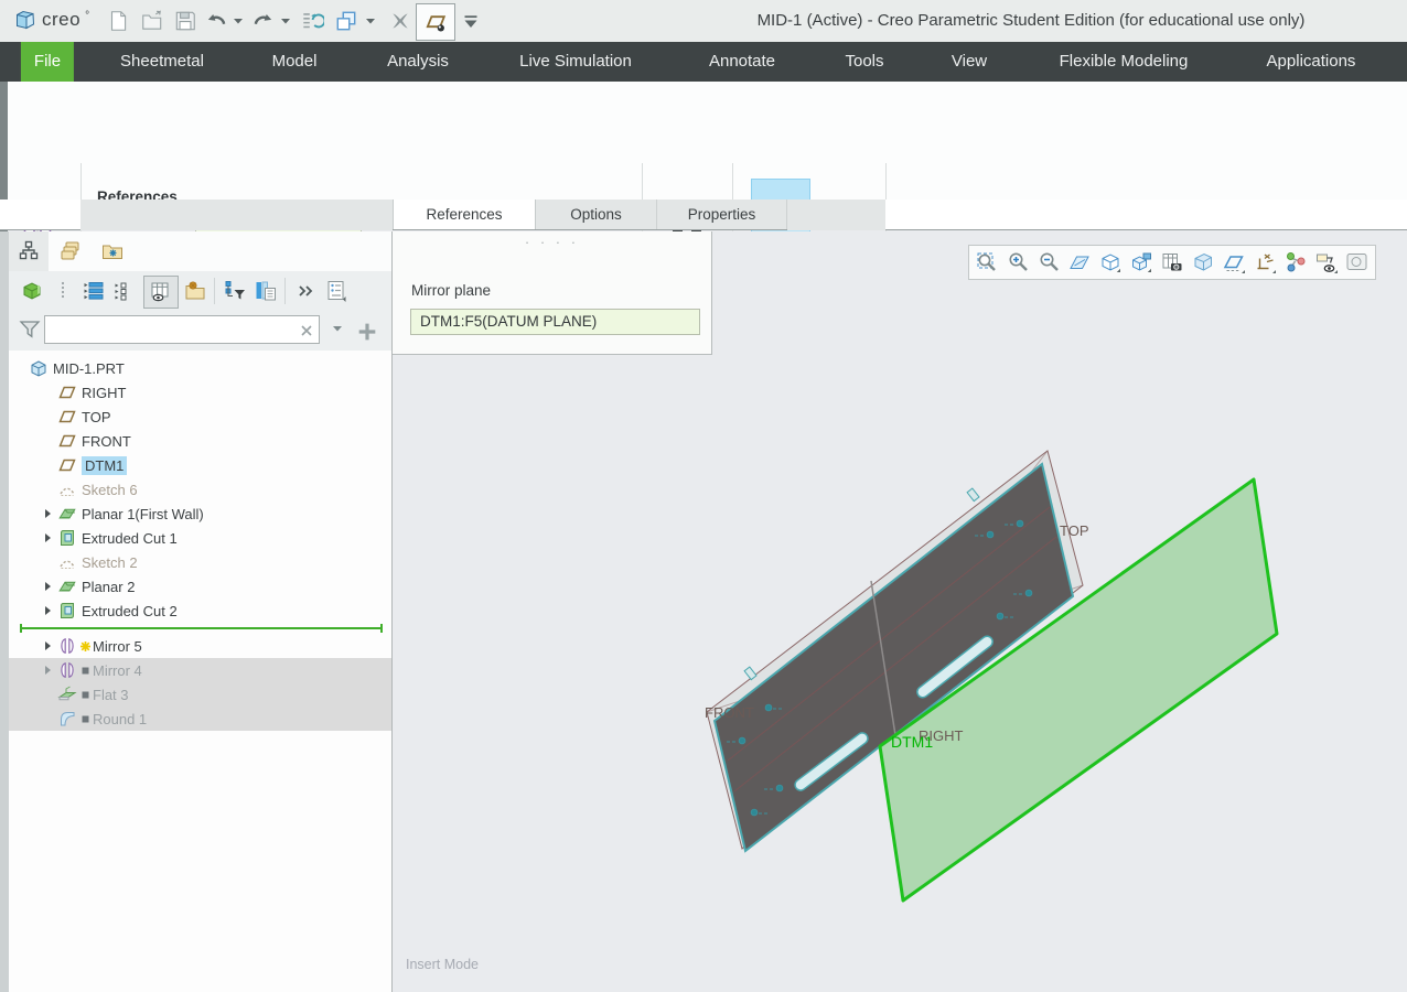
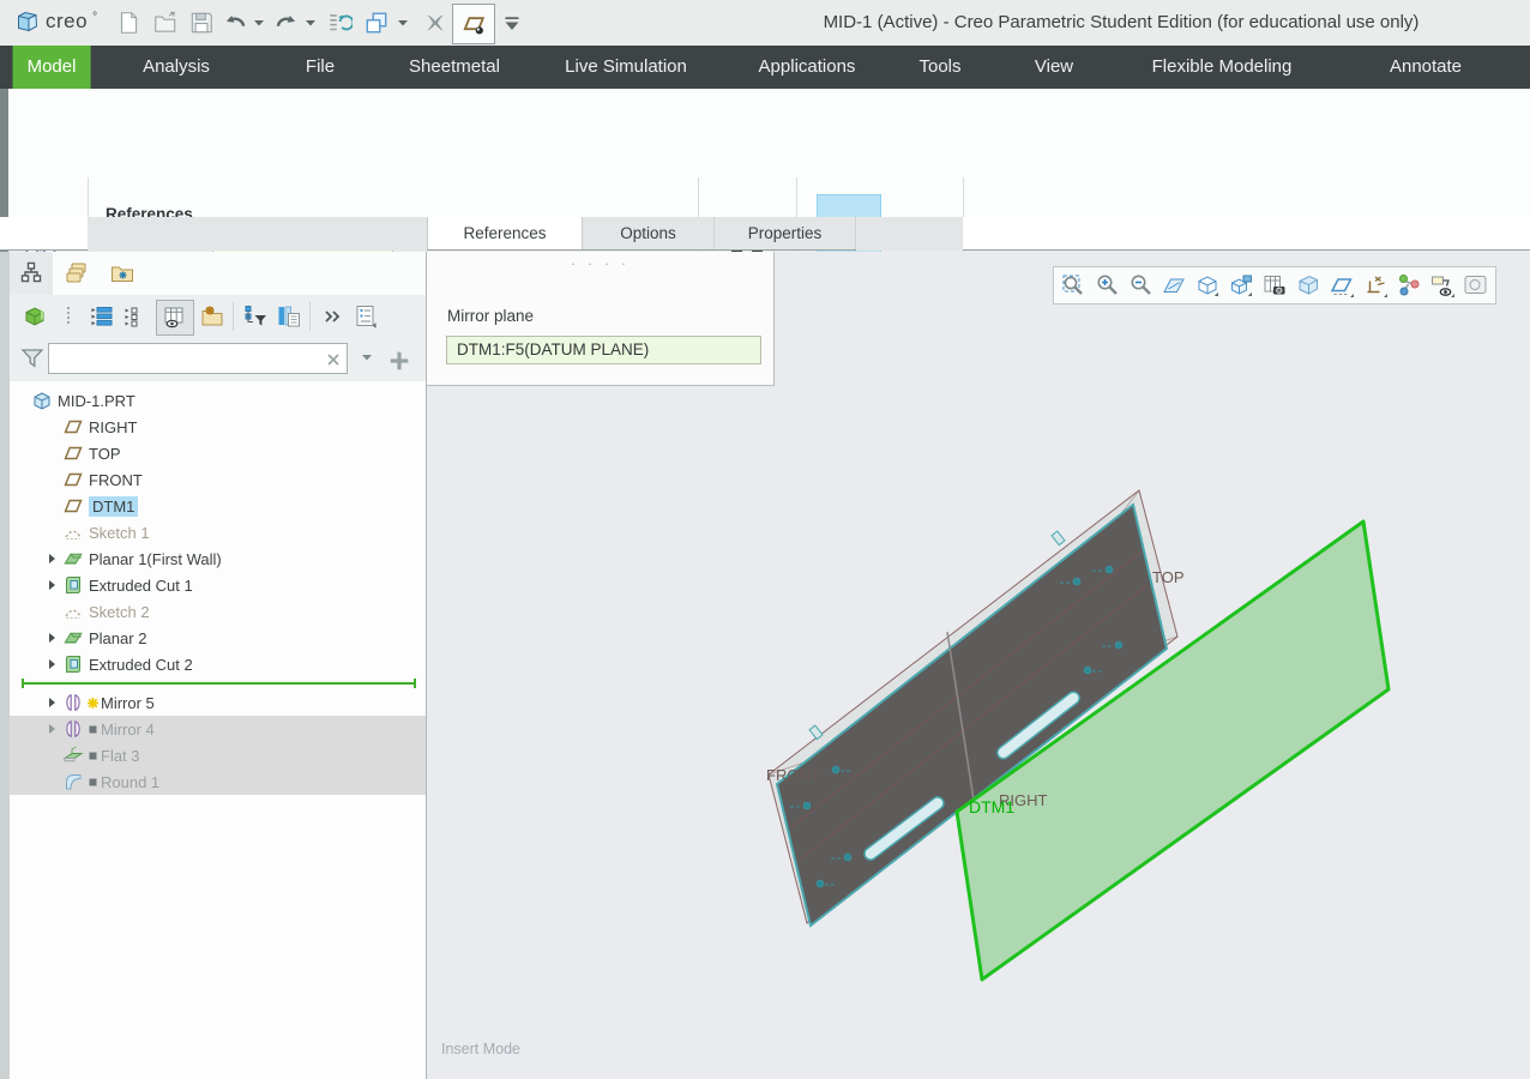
  creo
  °
  MID-1 (Active) - Creo Parametric Student Edition (for educational use only)
- File
+ Model
- Sheetmetal
+ Analysis
- Model
+ File
- Analysis
+ Sheetmetal
  Live Simulation
- Annotate
+ Applications
  Tools
  View
  Flexible Modeling
- Applications
+ Annotate
  References
  References
  Options
  Properties
  MID-1.PRT
  RIGHT
  TOP
  FRONT
  DTM1
- Sketch 6
+ Sketch 1
  Planar 1(First Wall)
  Extruded Cut 1
  Sketch 2
  Planar 2
  Extruded Cut 2
  Mirror 5
  Mirror 4
  Flat 3
  Round 1
  TOP
  FRONT
  RIGHT
  DTM1
  · · · ·
  Mirror plane
  DTM1:F5(DATUM PLANE)
  Insert Mode
